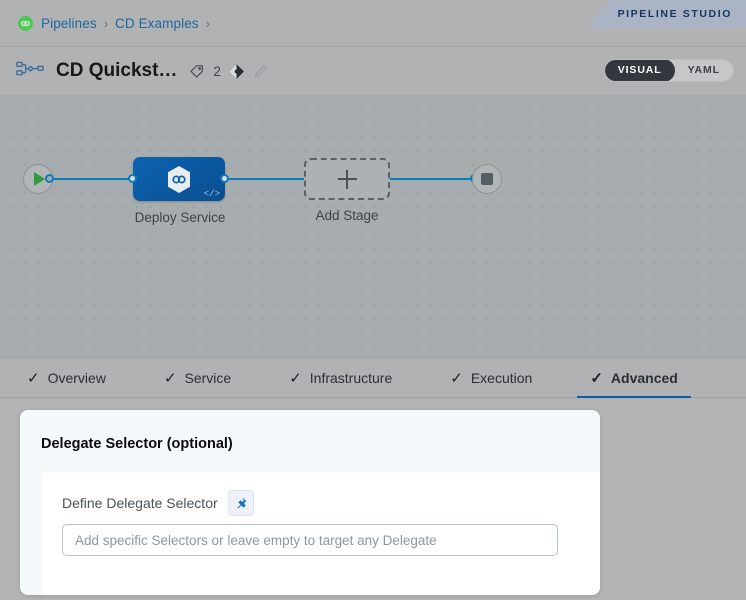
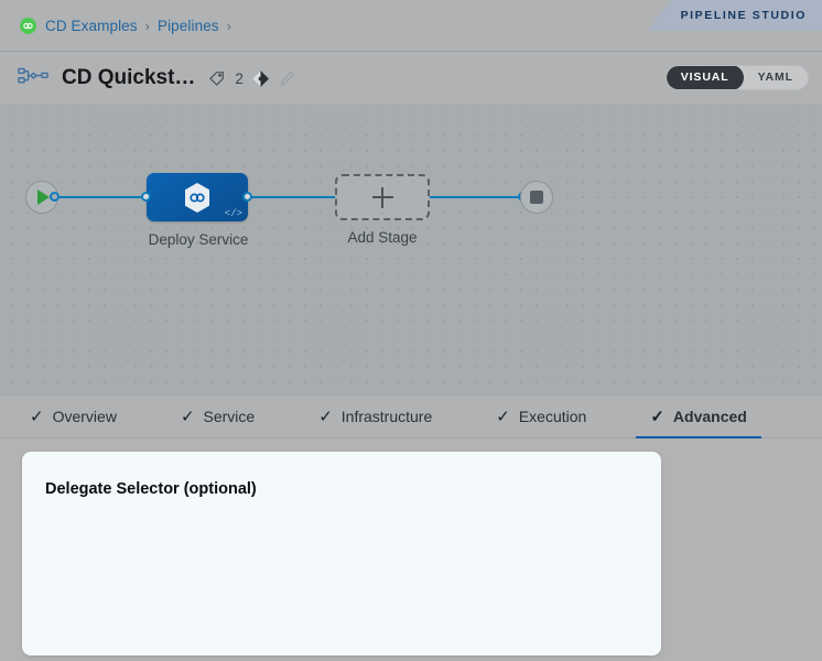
- Pipelines
+ CD Examples
  ›
- CD Examples
+ Pipelines
  ›
  PIPELINE STUDIO
  CD Quickst…
  2
  VISUAL
  YAML
  </>
  Deploy Service
  Add Stage
  ✓
  Overview
  ✓
  Service
  ✓
  Infrastructure
  ✓
  Execution
  ✓
  Advanced
  Delegate Selector (optional)
- Define Delegate Selector
- Add specific Selectors or leave empty to target any Delegate
